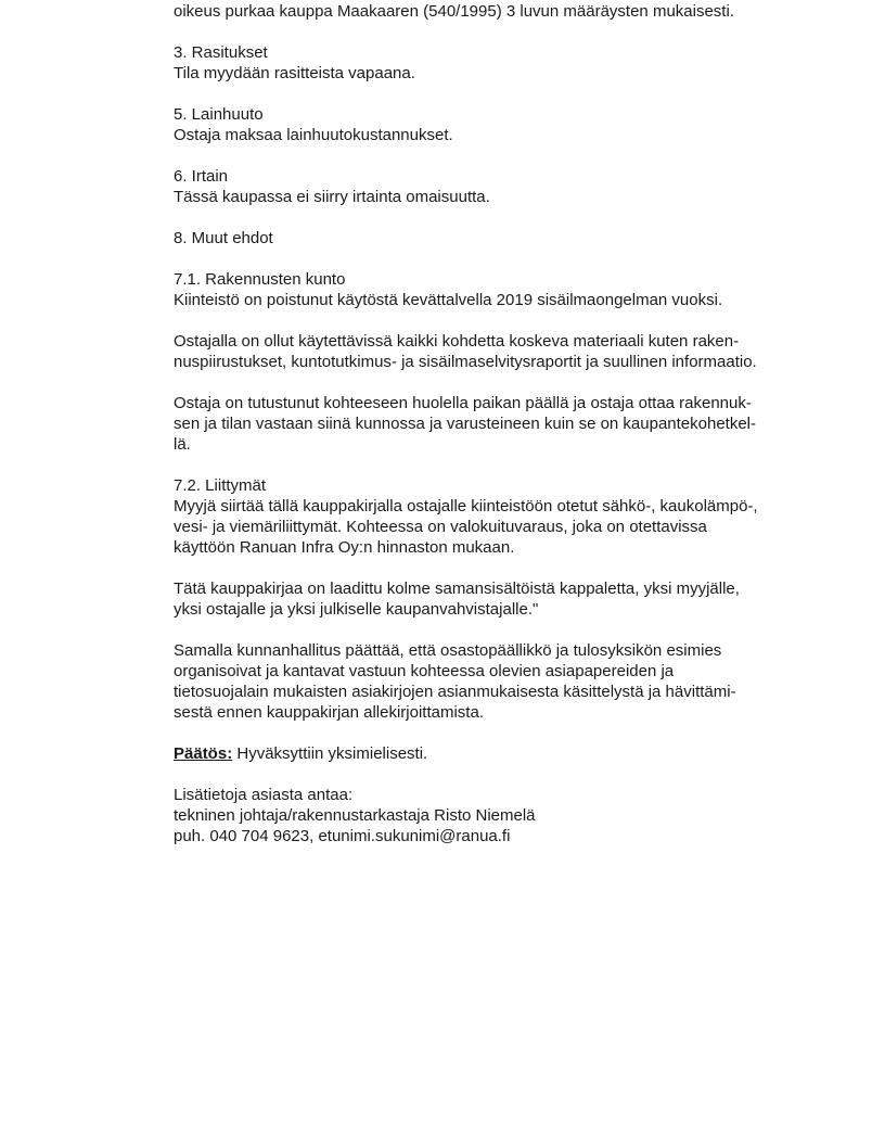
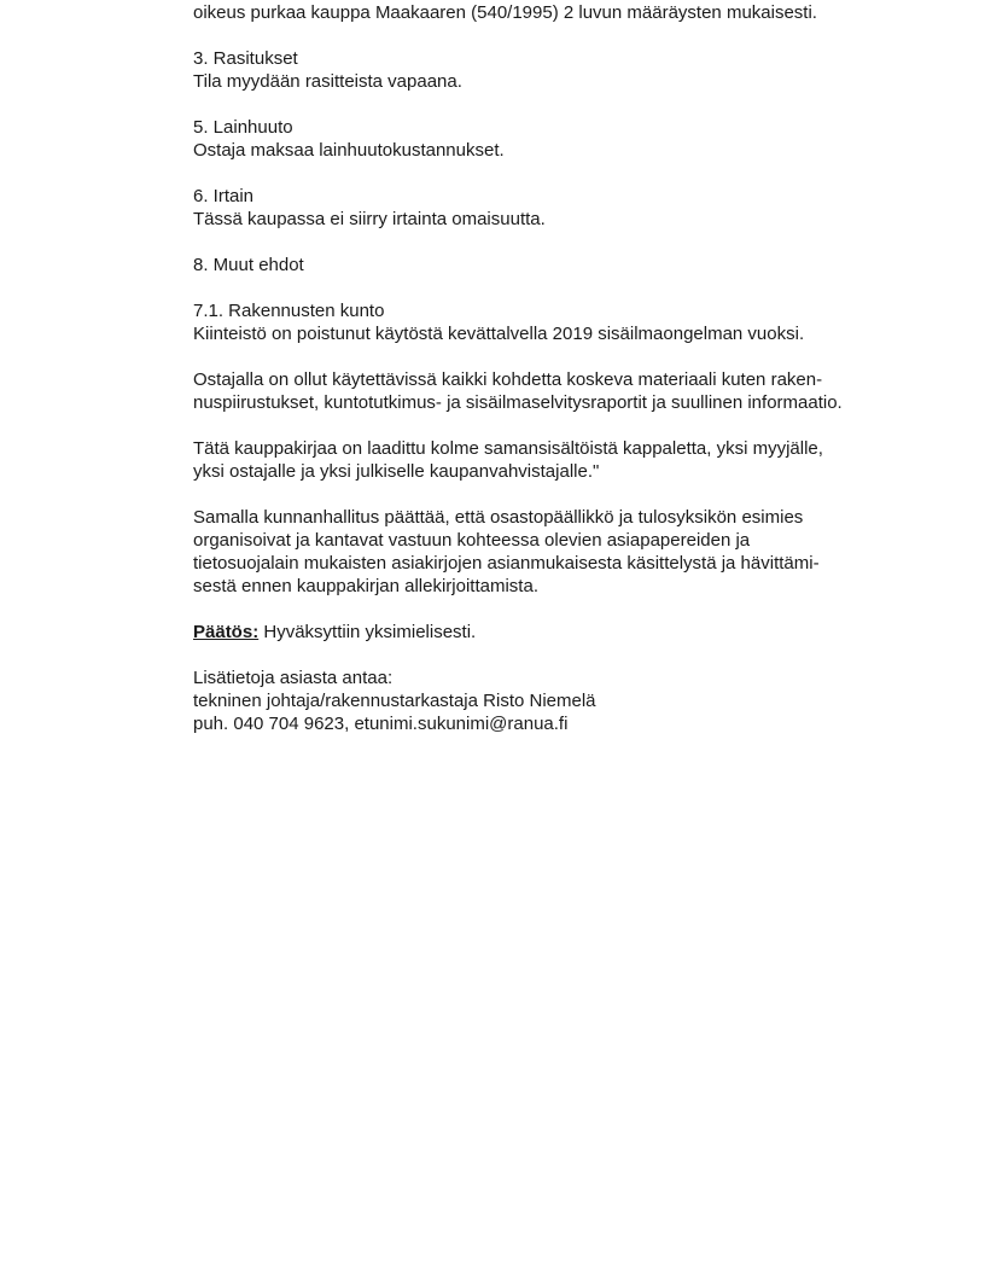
- oikeus purkaa kauppa Maakaaren (540/1995) 3 luvun määräysten mukaisesti.
+ oikeus purkaa kauppa Maakaaren (540/1995) 2 luvun määräysten mukaisesti.
  3. Rasitukset
  Tila myydään rasitteista vapaana.
  5. Lainhuuto
  Ostaja maksaa lainhuutokustannukset.
  6. Irtain
  Tässä kaupassa ei siirry irtainta omaisuutta.
  8. Muut ehdot
  7.1. Rakennusten kunto
  Kiinteistö on poistunut käytöstä kevättalvella 2019 sisäilmaongelman vuoksi.
  Ostajalla on ollut käytettävissä kaikki kohdetta koskeva materiaali kuten raken-
  nuspiirustukset, kuntotutkimus- ja sisäilmaselvitysraportit ja suullinen informaatio.
- Ostaja on tutustunut kohteeseen huolella paikan päällä ja ostaja ottaa rakennuk-
- sen ja tilan vastaan siinä kunnossa ja varusteineen kuin se on kaupantekohetkel-
- lä.
- 7.2. Liittymät
- Myyjä siirtää tällä kauppakirjalla ostajalle kiinteistöön otetut sähkö-, kaukolämpö-,
- vesi- ja viemäriliittymät. Kohteessa on valokuituvaraus, joka on otettavissa
- käyttöön Ranuan Infra Oy:n hinnaston mukaan.
  Tätä kauppakirjaa on laadittu kolme samansisältöistä kappaletta, yksi myyjälle,
  yksi ostajalle ja yksi julkiselle kaupanvahvistajalle."
  Samalla kunnanhallitus päättää, että osastopäällikkö ja tulosyksikön esimies
  organisoivat ja kantavat vastuun kohteessa olevien asiapapereiden ja
  tietosuojalain mukaisten asiakirjojen asianmukaisesta käsittelystä ja hävittämi-
  sestä ennen kauppakirjan allekirjoittamista.
  Päätös: Hyväksyttiin yksimielisesti.
  Lisätietoja asiasta antaa:
  tekninen johtaja/rakennustarkastaja Risto Niemelä
  puh. 040 704 9623, etunimi.sukunimi@ranua.fi
